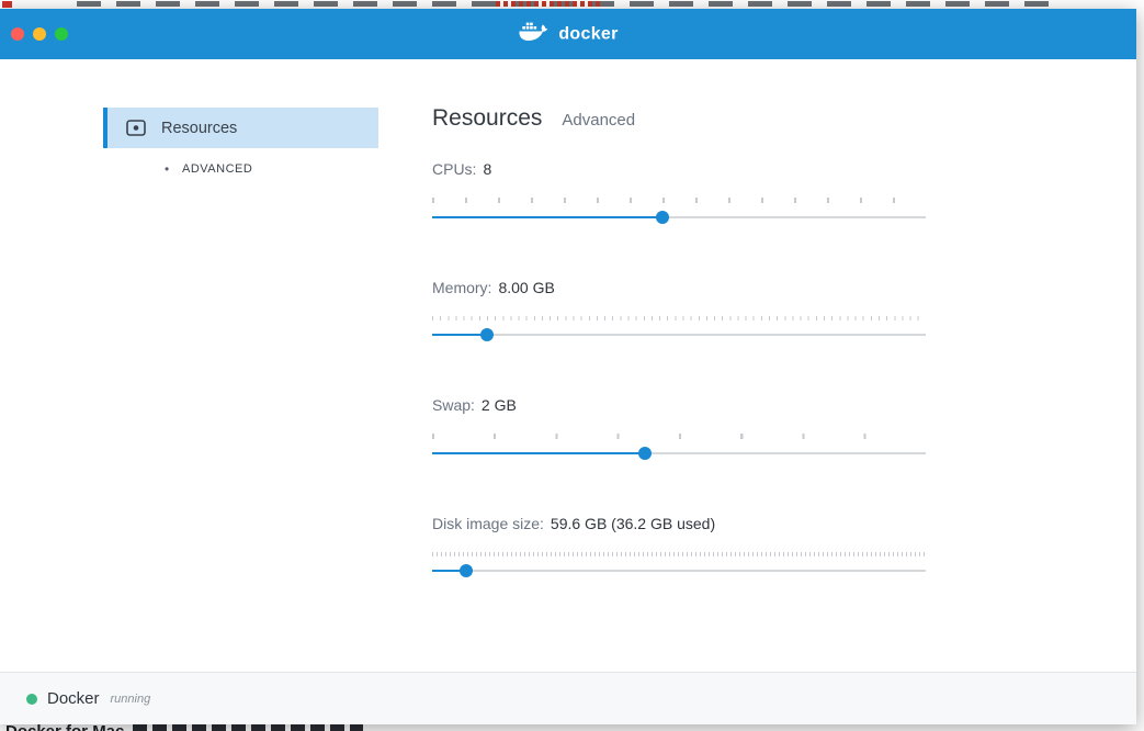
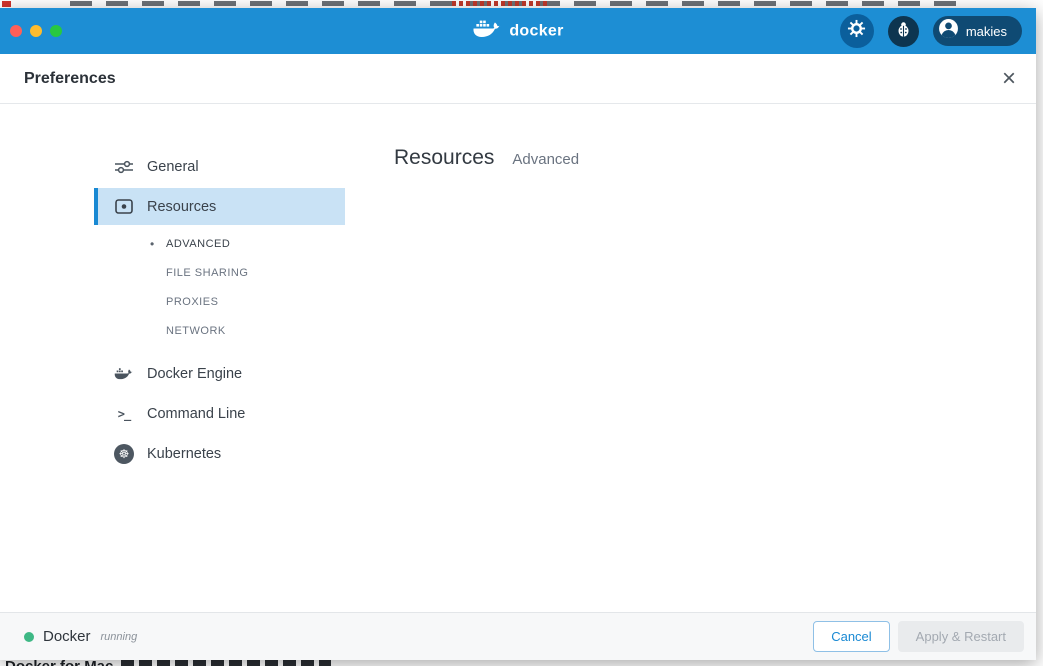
  docker
+ makies
+ Preferences
+ ×
+ General
  Resources
  •
  ADVANCED
+ FILE SHARING
+ PROXIES
+ NETWORK
+ Docker Engine
+ >_
+ Command Line
+ ☸
+ Kubernetes
  Resources
  Advanced
- CPUs: 8
- Memory: 8.00 GB
- Swap: 2 GB
- Disk image size: 59.6 GB (36.2 GB used)
  Docker
  running
+ Cancel
+ Apply & Restart
